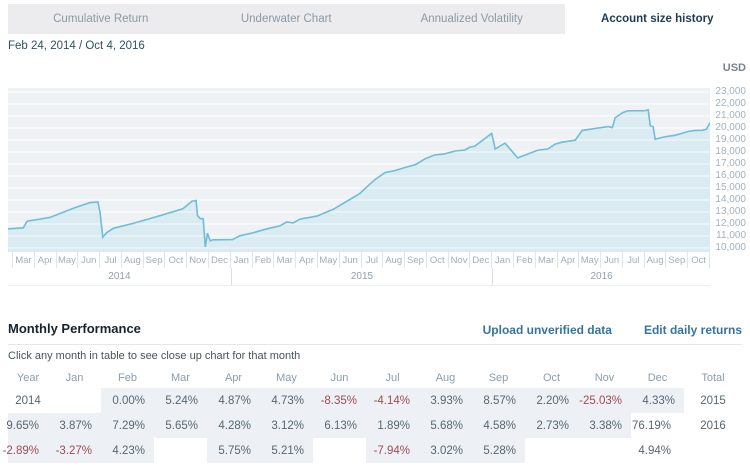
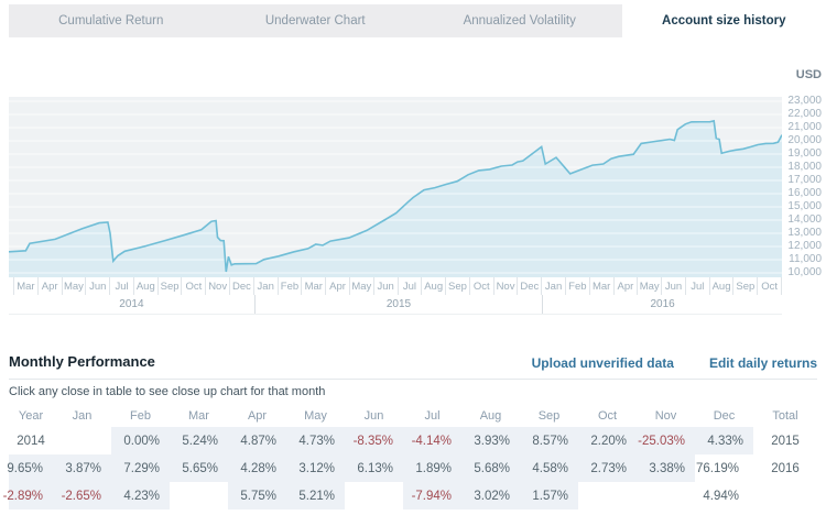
  Cumulative Return
  Underwater Chart
  Annualized Volatility
  Account size history
- Feb 24, 2014 / Oct 4, 2016
  USD
  23,000
  22,000
  21,000
  20,000
  19,000
  18,000
  17,000
  16,000
  15,000
  14,000
  13,000
  12,000
  11,000
  10,000
  Mar
  Apr
  May
  Jun
  Jul
  Aug
  Sep
  Oct
  Nov
  Dec
  Jan
  Feb
  Mar
  Apr
  May
  Jun
  Jul
  Aug
  Sep
  Oct
  Nov
  Dec
  Jan
  Feb
  Mar
  Apr
  May
  Jun
  Jul
  Aug
  Sep
  Oct
  2014
  2015
  2016
  Monthly Performance
  Upload unverified data
  Edit daily returns
- Click any month in table to see close up chart for that month
+ Click any close in table to see close up chart for that month
  Year
  Jan
  Feb
  Mar
  Apr
  May
  Jun
  Jul
  Aug
  Sep
  Oct
  Nov
  Dec
  Total
  2014
  0.00%
  5.24%
  4.87%
  4.73%
  -8.35%
  -4.14%
  3.93%
  8.57%
  2.20%
  -25.03%
  4.33%
  2015
  9.65%
  3.87%
  7.29%
  5.65%
  4.28%
  3.12%
  6.13%
  1.89%
  5.68%
  4.58%
  2.73%
  3.38%
  76.19%
  2016
  -2.89%
- -3.27%
+ -2.65%
  4.23%
  5.75%
  5.21%
  -7.94%
  3.02%
- 5.28%
+ 1.57%
  4.94%
